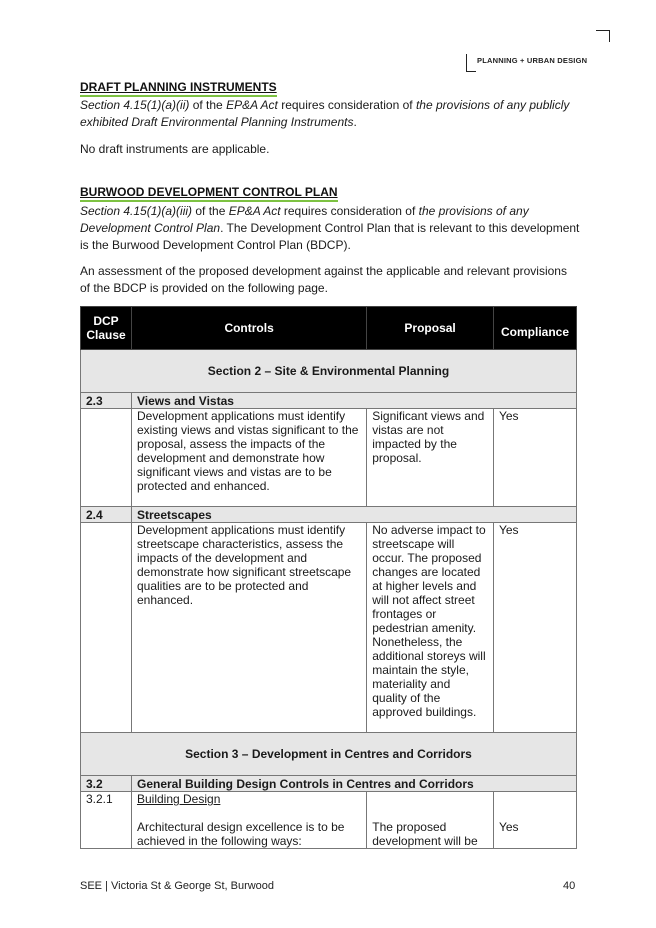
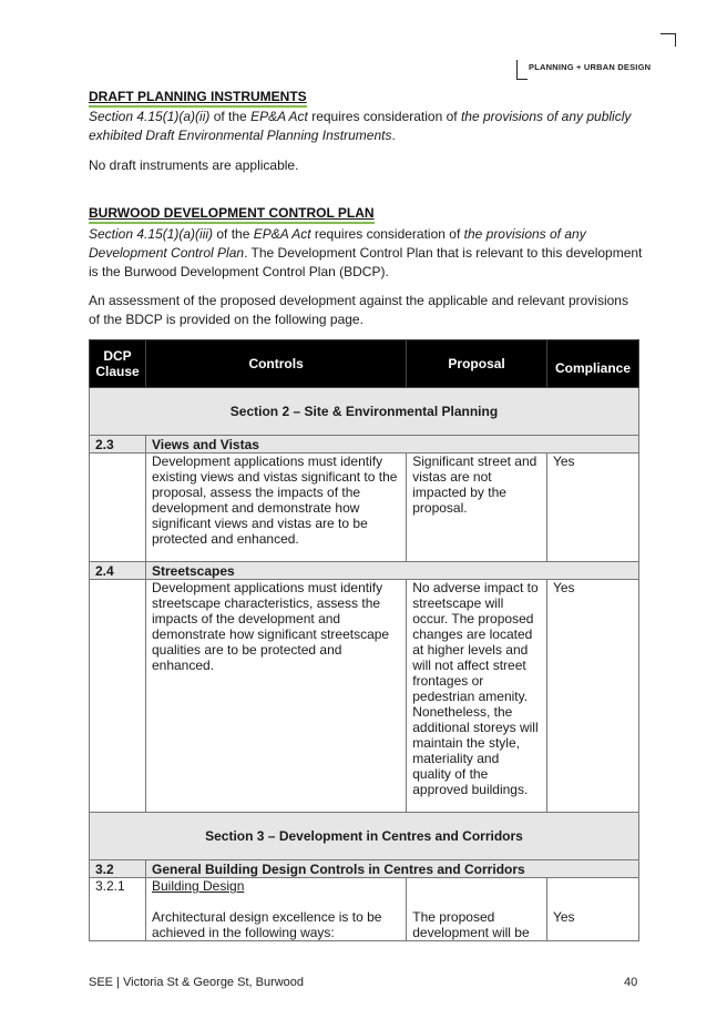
  PLANNING + URBAN DESIGN
  DRAFT PLANNING INSTRUMENTS
  Section 4.15(1)(a)(ii) of the EP&A Act requires consideration of the provisions of any publicly exhibited Draft Environmental Planning Instruments.
  No draft instruments are applicable.
  BURWOOD DEVELOPMENT CONTROL PLAN
  Section 4.15(1)(a)(iii) of the EP&A Act requires consideration of the provisions of any Development Control Plan. The Development Control Plan that is relevant to this development is the Burwood Development Control Plan (BDCP).
  An assessment of the proposed development against the applicable and relevant provisions of the BDCP is provided on the following page.
  DCP Clause	Controls	Proposal	Compliance
  Section 2 – Site & Environmental Planning
  2.3	Views and Vistas
- 	Development applications must identify existing views and vistas significant to the proposal, assess the impacts of the development and demonstrate how significant views and vistas are to be protected and enhanced.	Significant views and vistas are not impacted by the proposal.	Yes
+ 	Development applications must identify existing views and vistas significant to the proposal, assess the impacts of the development and demonstrate how significant views and vistas are to be protected and enhanced.	Significant street and vistas are not impacted by the proposal.	Yes
  2.4	Streetscapes
  	Development applications must identify streetscape characteristics, assess the impacts of the development and demonstrate how significant streetscape qualities are to be protected and enhanced.	No adverse impact to streetscape will occur. The proposed changes are located at higher levels and will not affect street frontages or pedestrian amenity. Nonetheless, the additional storeys will maintain the style, materiality and quality of the approved buildings.	Yes
  Section 3 – Development in Centres and Corridors
  3.2	General Building Design Controls in Centres and Corridors
  3.2.1	Building Design Architectural design excellence is to be achieved in the following ways:	The proposed development will be	Yes
  SEE | Victoria St & George St, Burwood
  40
